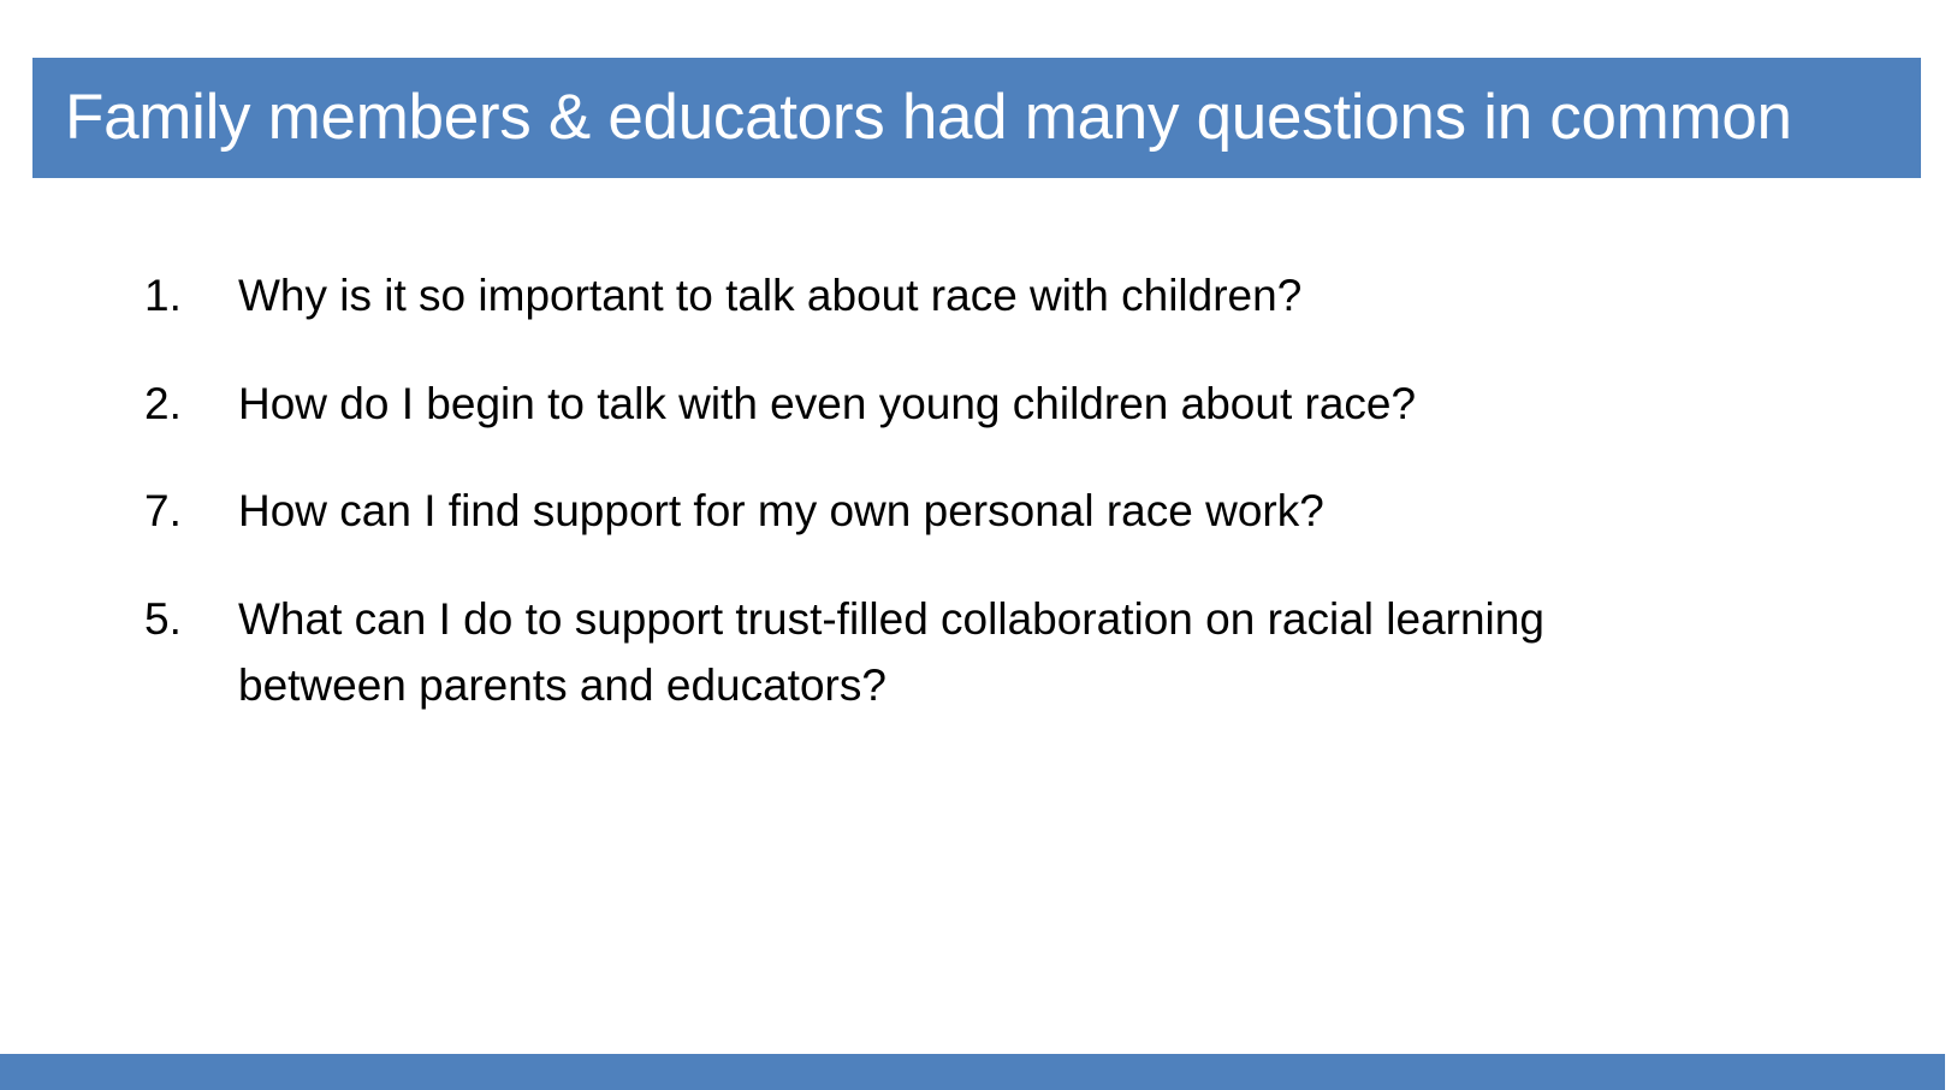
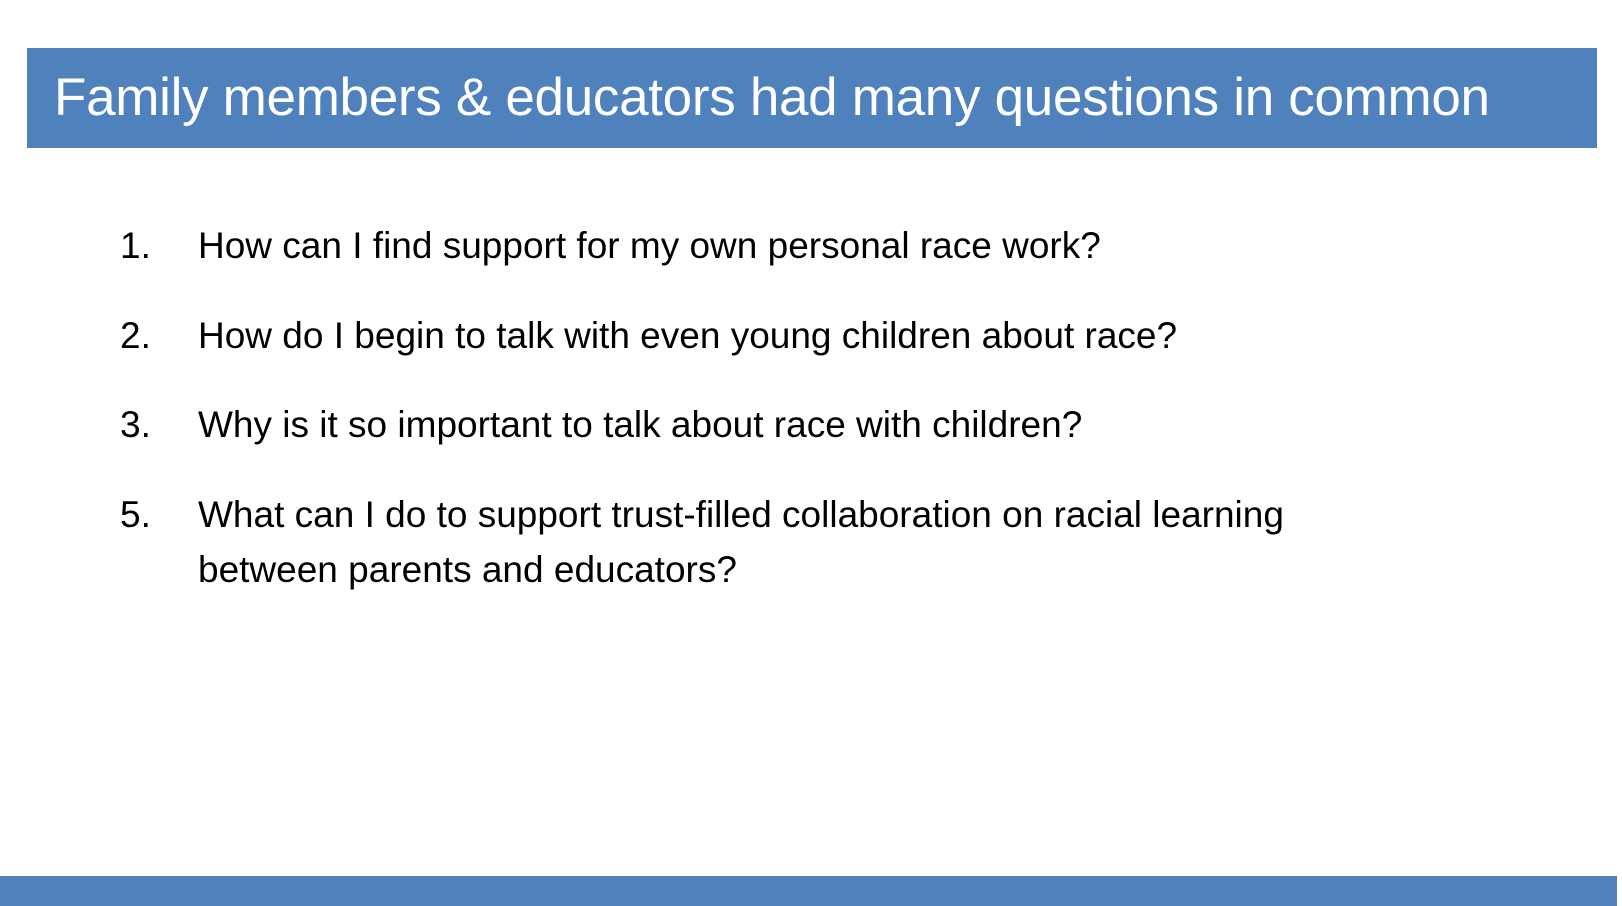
  Family members & educators had many questions in common
  1.
- Why is it so important to talk about race with children?
+ How can I find support for my own personal race work?
  2.
  How do I begin to talk with even young children about race?
- 7.
+ 3.
- How can I find support for my own personal race work?
+ Why is it so important to talk about race with children?
  5.
  What can I do to support trust-filled collaboration on racial learning between parents and educators?
